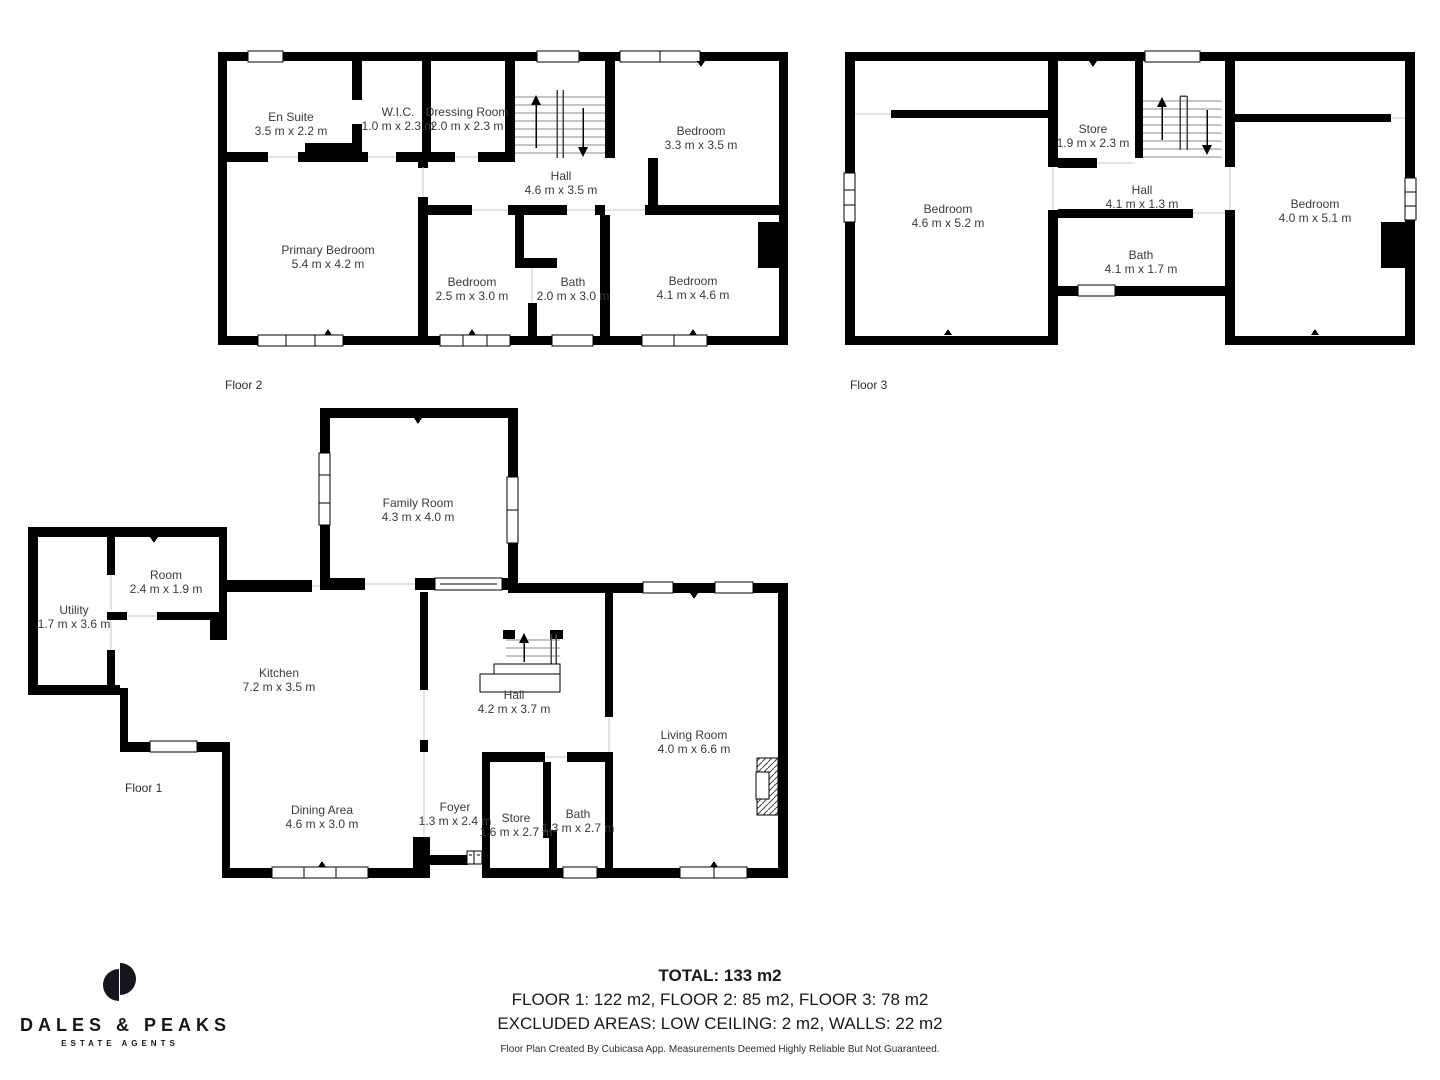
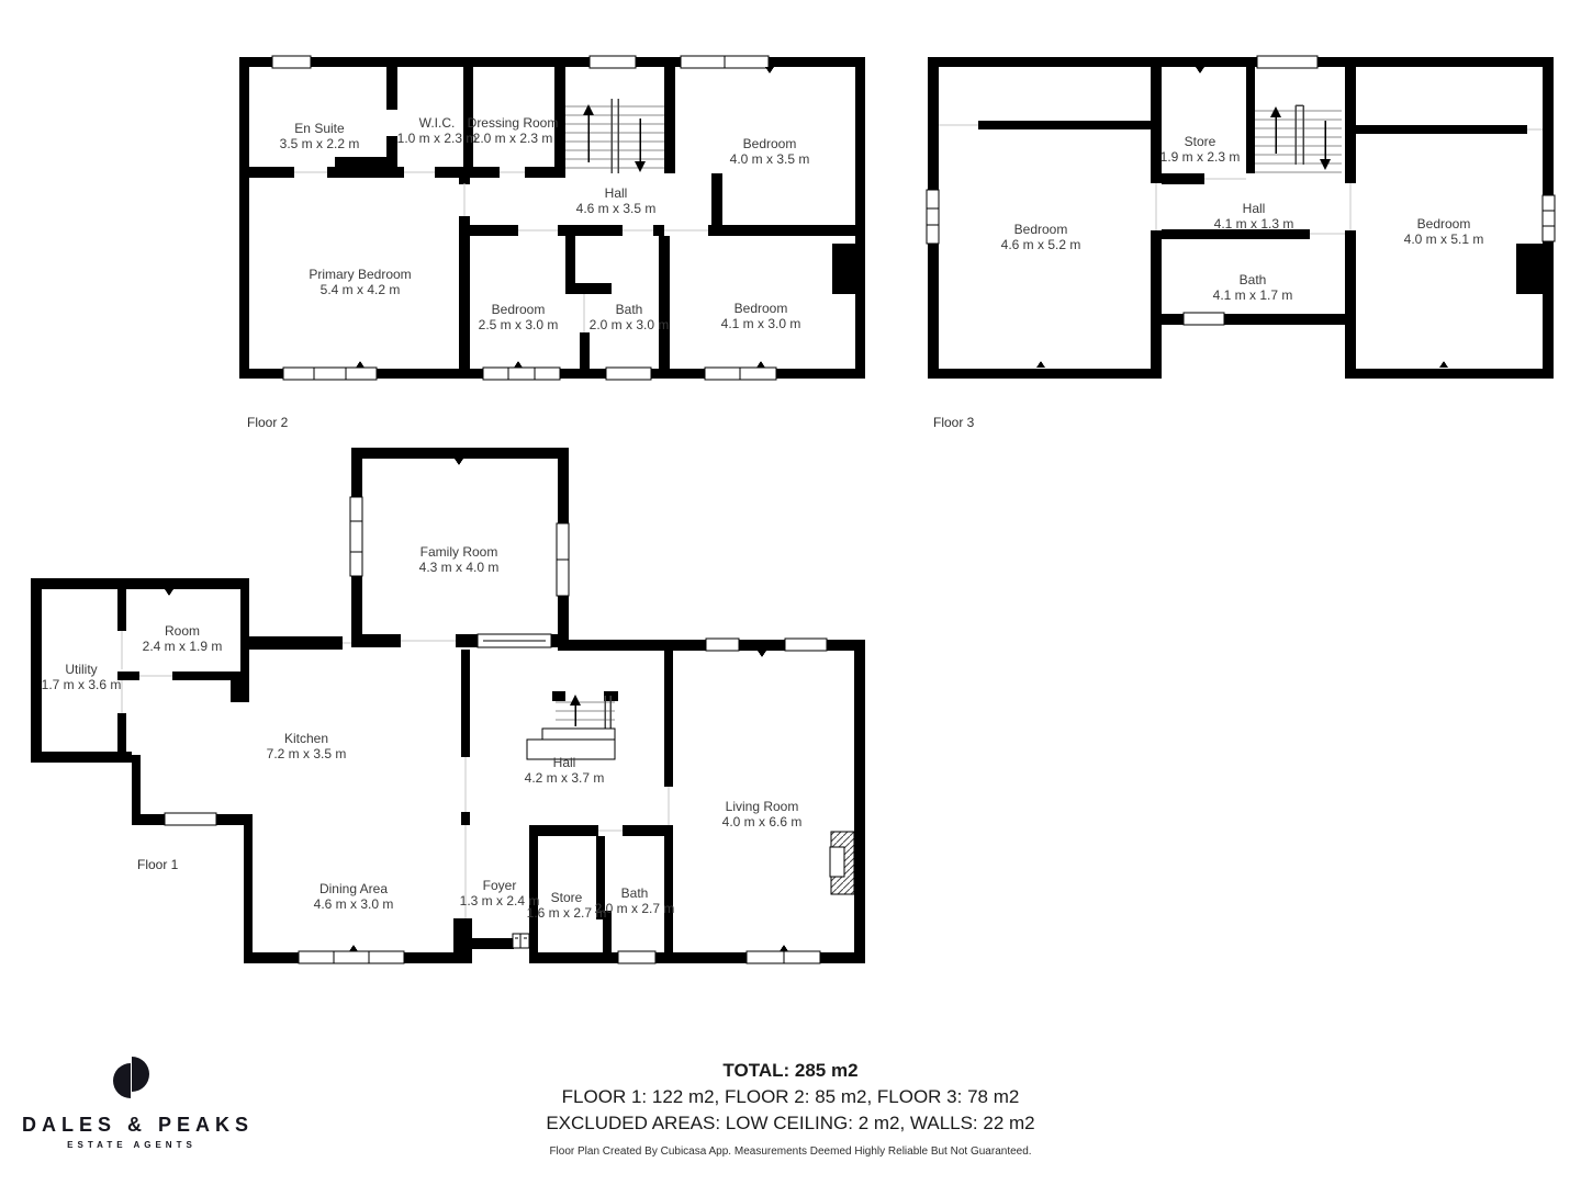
  En Suite
  3.5 m x 2.2 m
  W.I.C.
  1.0 m x 2.3 m
  Dressing Room
  2.0 m x 2.3 m
  Bedroom
- 3.3 m x 3.5 m
+ 4.0 m x 3.5 m
  Hall
  4.6 m x 3.5 m
  Primary Bedroom
  5.4 m x 4.2 m
  Bedroom
  2.5 m x 3.0 m
  Bath
  2.0 m x 3.0 m
  Bedroom
- 4.1 m x 4.6 m
+ 4.1 m x 3.0 m
  Floor 2
  Bedroom
  4.6 m x 5.2 m
  Store
  1.9 m x 2.3 m
  Hall
  4.1 m x 1.3 m
  Bath
  4.1 m x 1.7 m
  Bedroom
  4.0 m x 5.1 m
  Floor 3
  Family Room
  4.3 m x 4.0 m
  Room
  2.4 m x 1.9 m
  Utility
  1.7 m x 3.6 m
  Kitchen
  7.2 m x 3.5 m
  Hall
  4.2 m x 3.7 m
  Living Room
  4.0 m x 6.6 m
  Dining Area
  4.6 m x 3.0 m
  Foyer
  1.3 m x 2.4 m
  Store
  1.6 m x 2.7 m
  Bath
- 1.3 m x 2.7 m
+ 2.0 m x 2.7 m
  Floor 1
  DALES & PEAK
  ESTATE AGENTS
- TOTAL: 133 m2
+ TOTAL: 285 m2
  FLOOR 1: 122 m2, FLOOR 2: 85 m2, FLOOR 3: 78 m2
  EXCLUDED AREAS: LOW CEILING: 2 m2, WALLS: 22 m2
  Floor Plan Created By Cubicasa App. Measurements Deemed Highly Reliable But Not Guaranteed.
